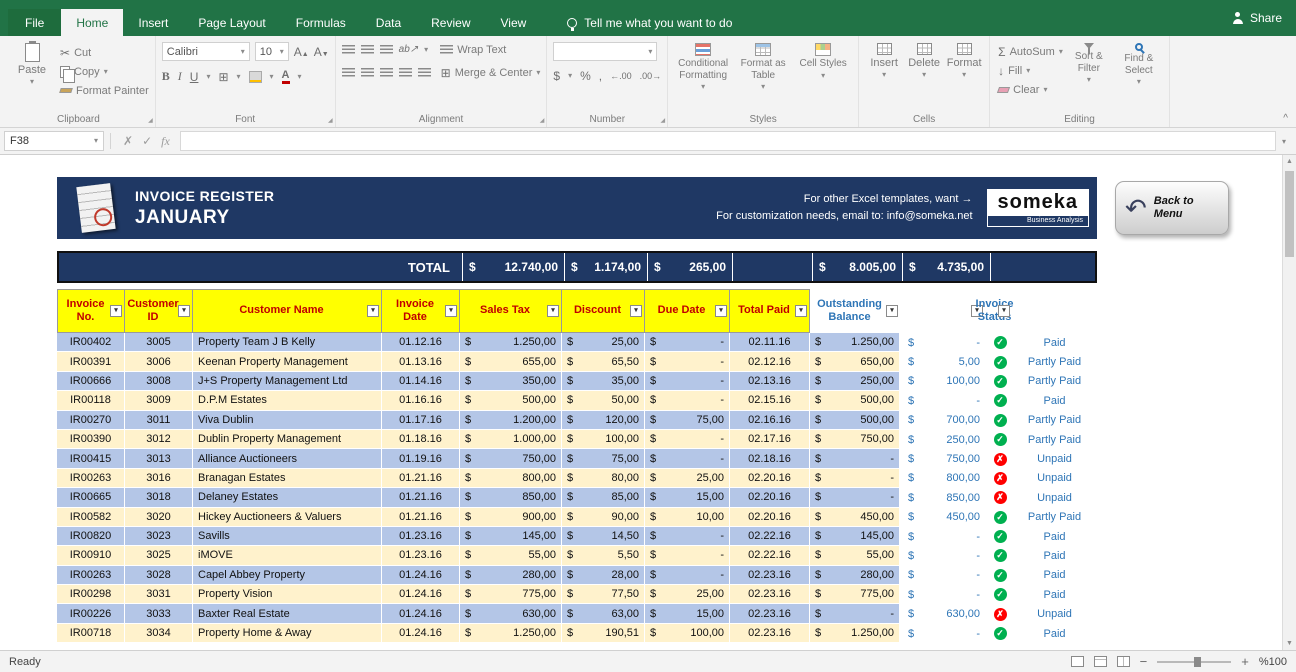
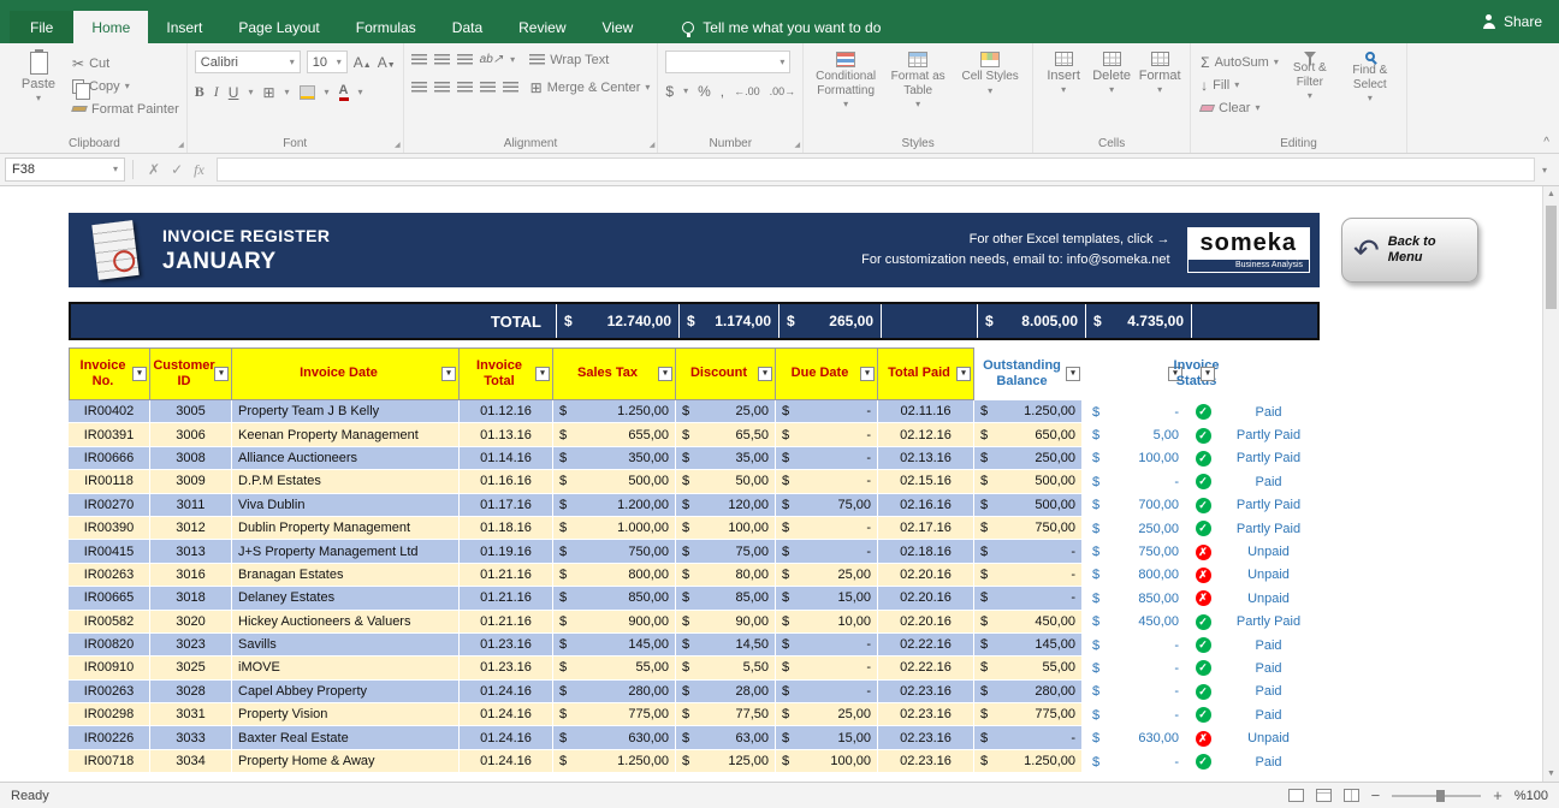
  File
  Home
  Insert
  Page Layout
  Formulas
  Data
  Review
  View
  Tell me what you want to do
  Share
  Paste
  ▾
  ✂
  Cut
  Copy
  ▾
  Format Painter
  Clipboard
  Calibri
  ▾
  10
  ▾
  B
  I
  U
  ▾
  ⊞
  ▾
  ▾
  A
  ▾
  Font
  ab↗
  ▾
  Wrap Text
  ⊞
  Merge & Center
  ▾
  Alignment
  ▾
  $
  ▾
  %
  ,
  ←.00
  .00→
  Number
  Conditional Formatting
  ▾
  Format as Table
  ▾
  Cell Styles
  ▾
  Styles
  Insert
  ▾
  Delete
  ▾
  Format
  ▾
  Cells
  Σ
  AutoSum
  ▾
  ↓
  Fill
  ▾
  Clear
  ▾
  Sort & Filter
  ▾
  Find & Select
  ▾
  Editing
  ^
  F38
  ▾
  ✗
  ✓
  fx
  ▾
  INVOICE REGISTER
  JANUARY
- For other Excel templates, want →
+ For other Excel templates, click →
  For customization needs, email to: info@someka.net
  someka
  TOTAL
  $
  12.740,00
  $
  1.174,00
  $
  265,00
  $
  8.005,00
  $
  4.735,00
  Invoice No.
  Customer ID
- Customer Name
  Invoice Date
+ Invoice Total
  Sales Tax
  Discount
  Due Date
  Total Paid
  Outstanding Balance
  Invoice Status
  IR00402
  3005
  Property Team J B Kelly
  01.12.16
  $
  1.250,00
  $
  25,00
  $
  -
  02.11.16
  $
  1.250,00
  $
  -
  ✓
  Paid
  IR00391
  3006
  Keenan Property Management
  01.13.16
  $
  655,00
  $
  65,50
  $
  -
  02.12.16
  $
  650,00
  $
  5,00
  ✓
  Partly Paid
  IR00666
  3008
- J+S Property Management Ltd
+ Alliance Auctioneers
  01.14.16
  $
  350,00
  $
  35,00
  $
  -
  02.13.16
  $
  250,00
  $
  100,00
  ✓
  Partly Paid
  IR00118
  3009
  D.P.M Estates
  01.16.16
  $
  500,00
  $
  50,00
  $
  -
  02.15.16
  $
  500,00
  $
  -
  ✓
  Paid
  IR00270
  3011
  Viva Dublin
  01.17.16
  $
  1.200,00
  $
  120,00
  $
  75,00
  02.16.16
  $
  500,00
  $
  700,00
  ✓
  Partly Paid
  IR00390
  3012
  Dublin Property Management
  01.18.16
  $
  1.000,00
  $
  100,00
  $
  -
  02.17.16
  $
  750,00
  $
  250,00
  ✓
  Partly Paid
  IR00415
  3013
- Alliance Auctioneers
+ J+S Property Management Ltd
  01.19.16
  $
  750,00
  $
  75,00
  $
  -
  02.18.16
  $
  -
  $
  750,00
  ✗
  Unpaid
  IR00263
  3016
  Branagan Estates
  01.21.16
  $
  800,00
  $
  80,00
  $
  25,00
  02.20.16
  $
  -
  $
  800,00
  ✗
  Unpaid
  IR00665
  3018
  Delaney Estates
  01.21.16
  $
  850,00
  $
  85,00
  $
  15,00
  02.20.16
  $
  -
  $
  850,00
  ✗
  Unpaid
  IR00582
  3020
  Hickey Auctioneers & Valuers
  01.21.16
  $
  900,00
  $
  90,00
  $
  10,00
  02.20.16
  $
  450,00
  $
  450,00
  ✓
  Partly Paid
  IR00820
  3023
  Savills
  01.23.16
  $
  145,00
  $
  14,50
  $
  -
  02.22.16
  $
  145,00
  $
  -
  ✓
  Paid
  IR00910
  3025
  iMOVE
  01.23.16
  $
  55,00
  $
  5,50
  $
  -
  02.22.16
  $
  55,00
  $
  -
  ✓
  Paid
  IR00263
  3028
  Capel Abbey Property
  01.24.16
  $
  280,00
  $
  28,00
  $
  -
  02.23.16
  $
  280,00
  $
  -
  ✓
  Paid
  IR00298
  3031
  Property Vision
  01.24.16
  $
  775,00
  $
  77,50
  $
  25,00
  02.23.16
  $
  775,00
  $
  -
  ✓
  Paid
  IR00226
  3033
  Baxter Real Estate
  01.24.16
  $
  630,00
  $
  63,00
  $
  15,00
  02.23.16
  $
  -
  $
  630,00
  ✗
  Unpaid
  IR00718
  3034
  Property Home & Away
  01.24.16
  $
  1.250,00
  $
- 190,51
+ 125,00
  $
  100,00
  02.23.16
  $
  1.250,00
  $
  -
  ✓
  Paid
  ↶
  Back to Menu
  Ready
  −
  +
  %100
